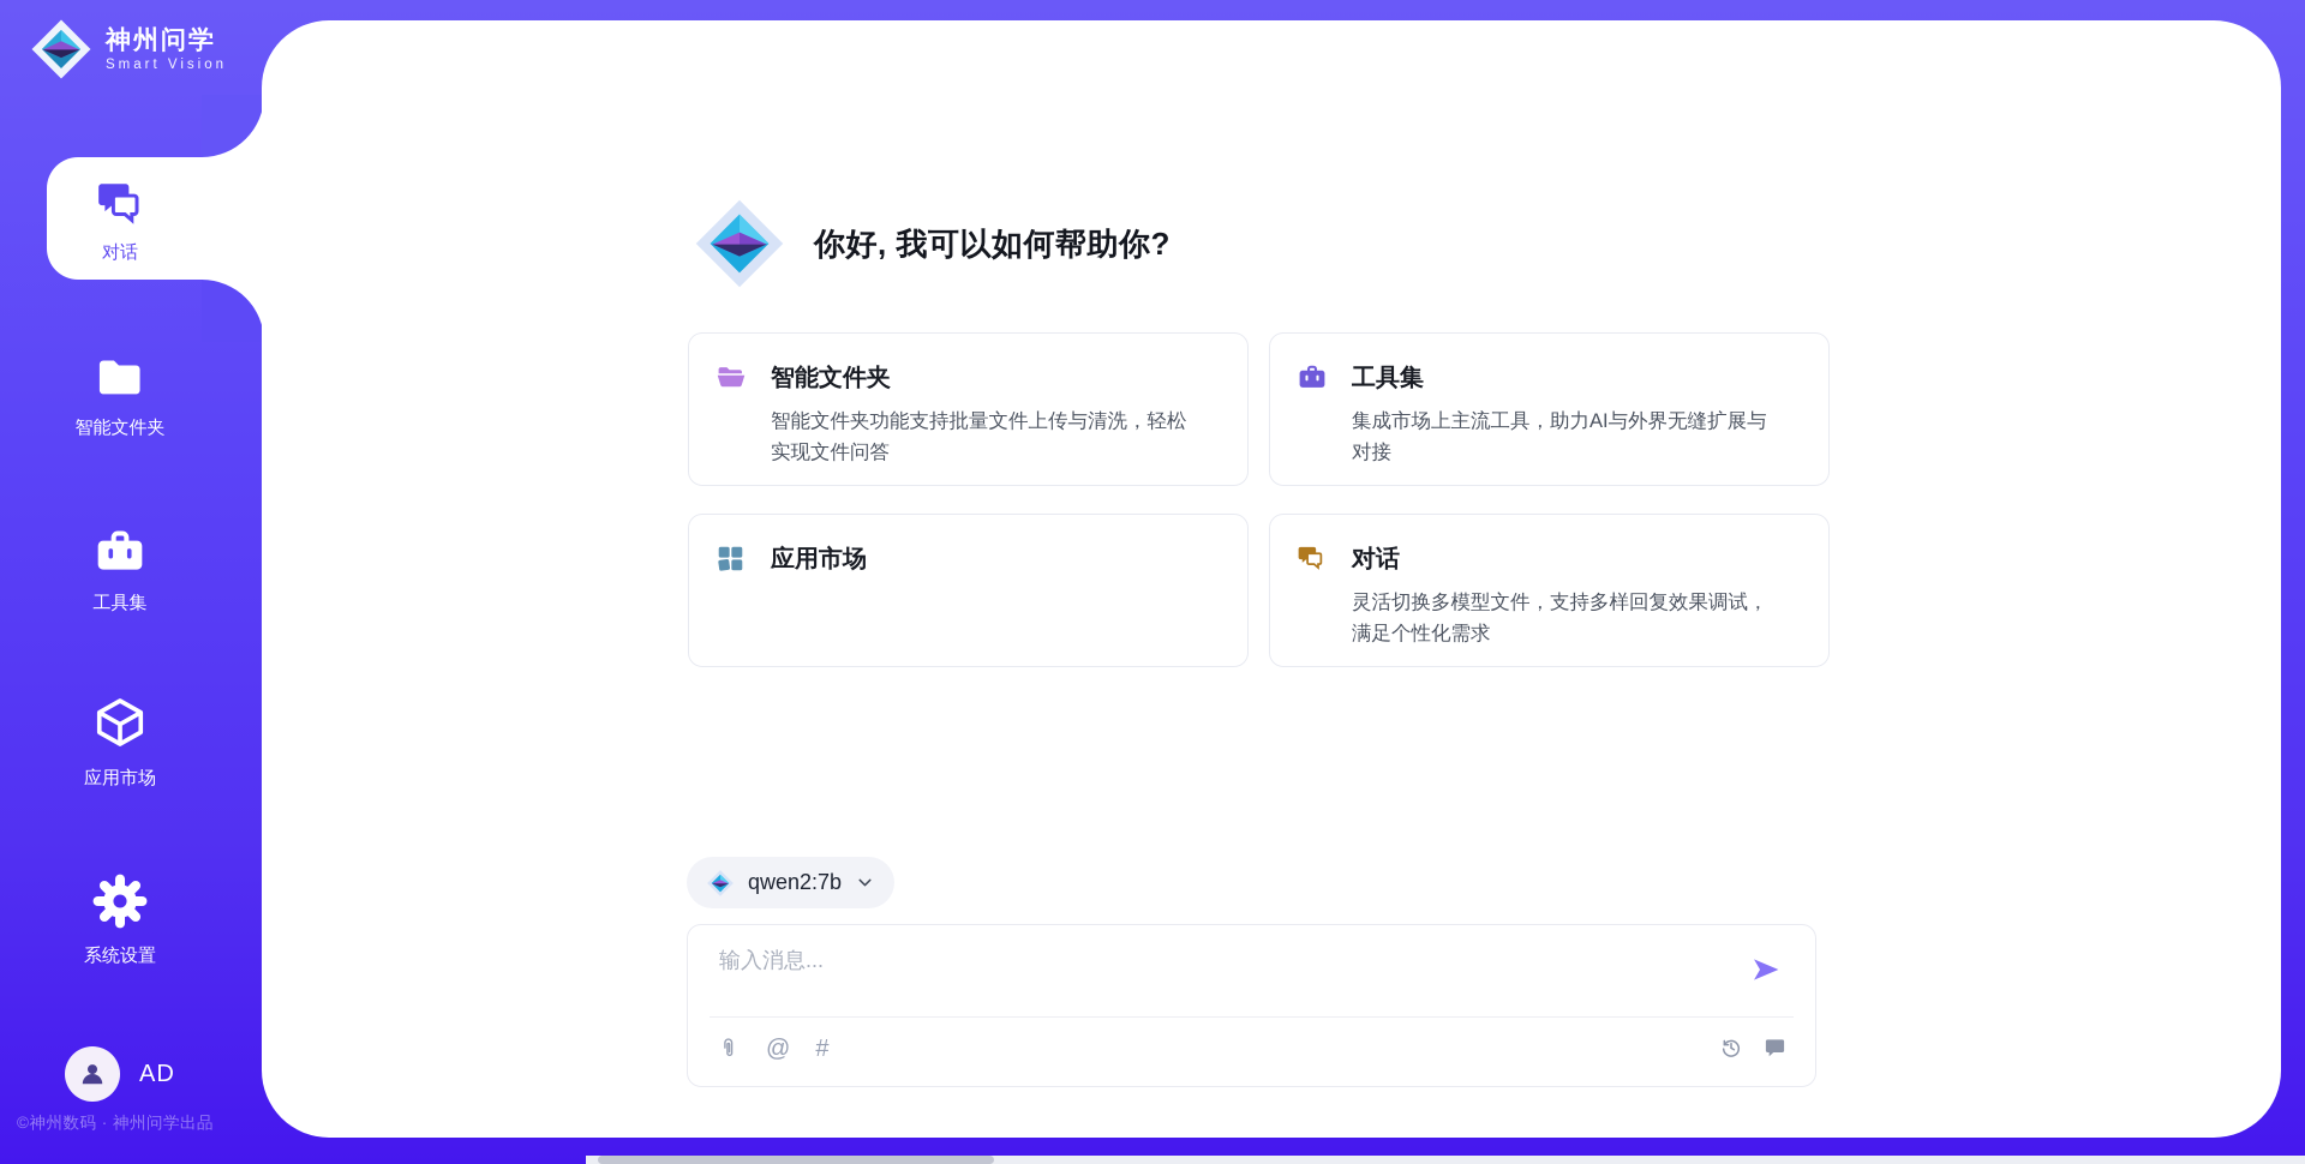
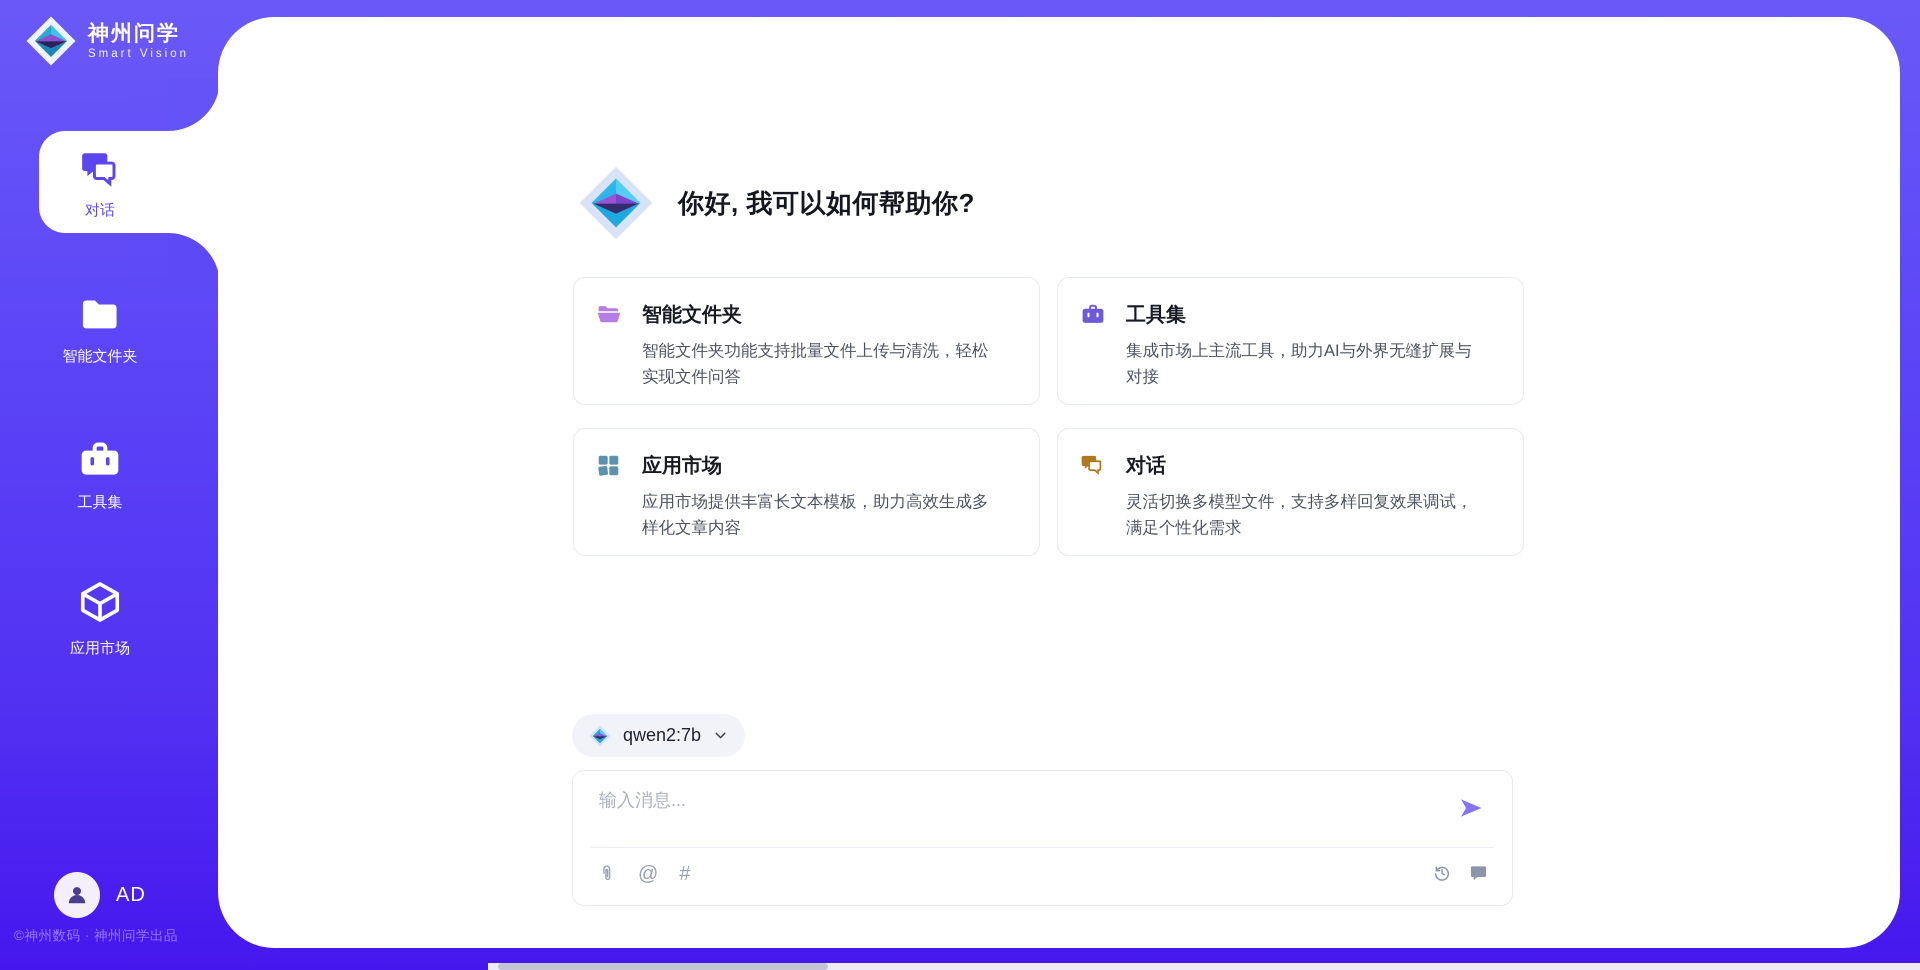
  神州问学
  Smart Vision
  对话
  智能文件夹
  工具集
  应用市场
- 系统设置
  AD
  ©神州数码 · 神州问学出品
  你好, 我可以如何帮助你?
  智能文件夹
  智能文件夹功能支持批量文件上传与清洗，轻松实现文件问答
  工具集
  集成市场上主流工具，助力AI与外界无缝扩展与对接
  应用市场
+ 应用市场提供丰富长文本模板，助力高效生成多样化文章内容
  对话
  灵活切换多模型文件，支持多样回复效果调试，满足个性化需求
  qwen2:7b
  输入消息...
  @
  #
